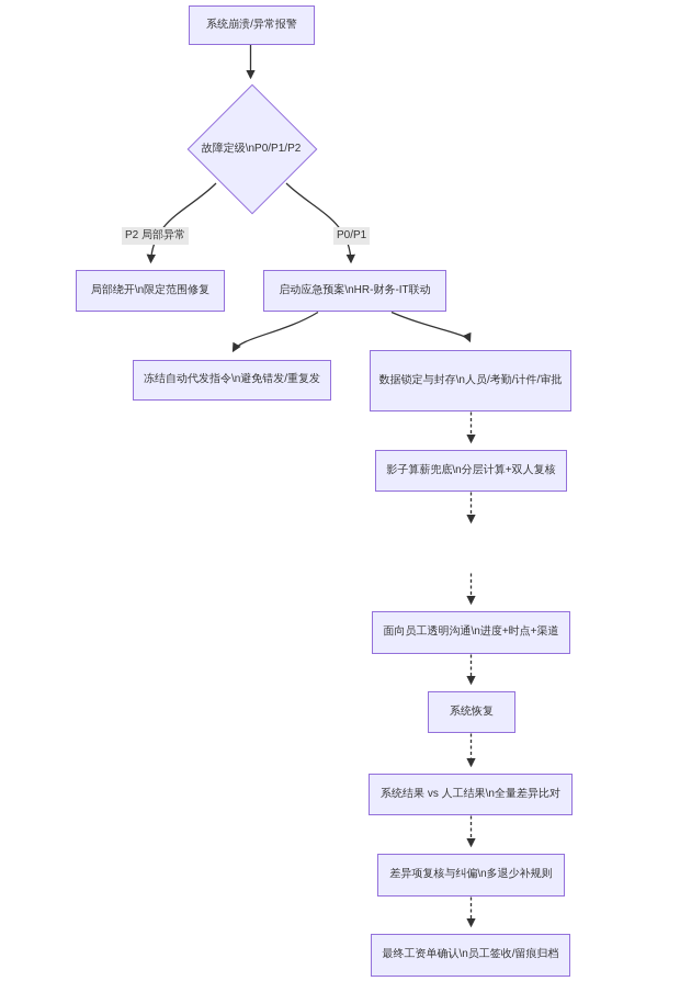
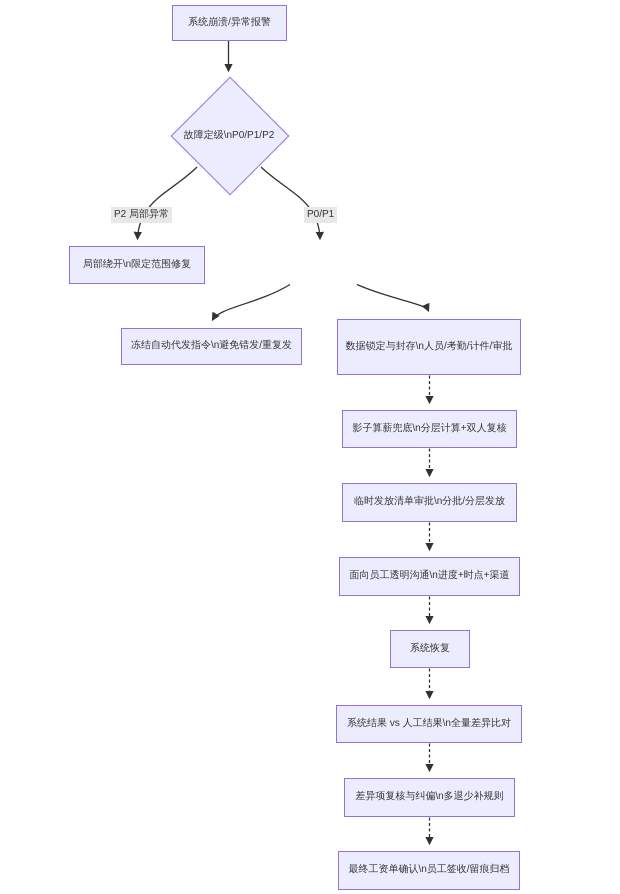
  系统崩溃/异常报警
  故障定级\nP0/P1/P2
  局部绕开\n限定范围修复
- 启动应急预案\nHR-财务-IT联动
  冻结自动代发指令\n避免错发/重复发
  数据锁定与封存\n人员/考勤/计件/审批
  影子算薪兜底\n分层计算+双人复核
+ 临时发放清单审批\n分批/分层发放
  面向员工透明沟通\n进度+时点+渠道
  系统恢复
  系统结果 vs 人工结果\n全量差异比对
  差异项复核与纠偏\n多退少补规则
  最终工资单确认\n员工签收/留痕归档
  P2 局部异常
  P0/P1
